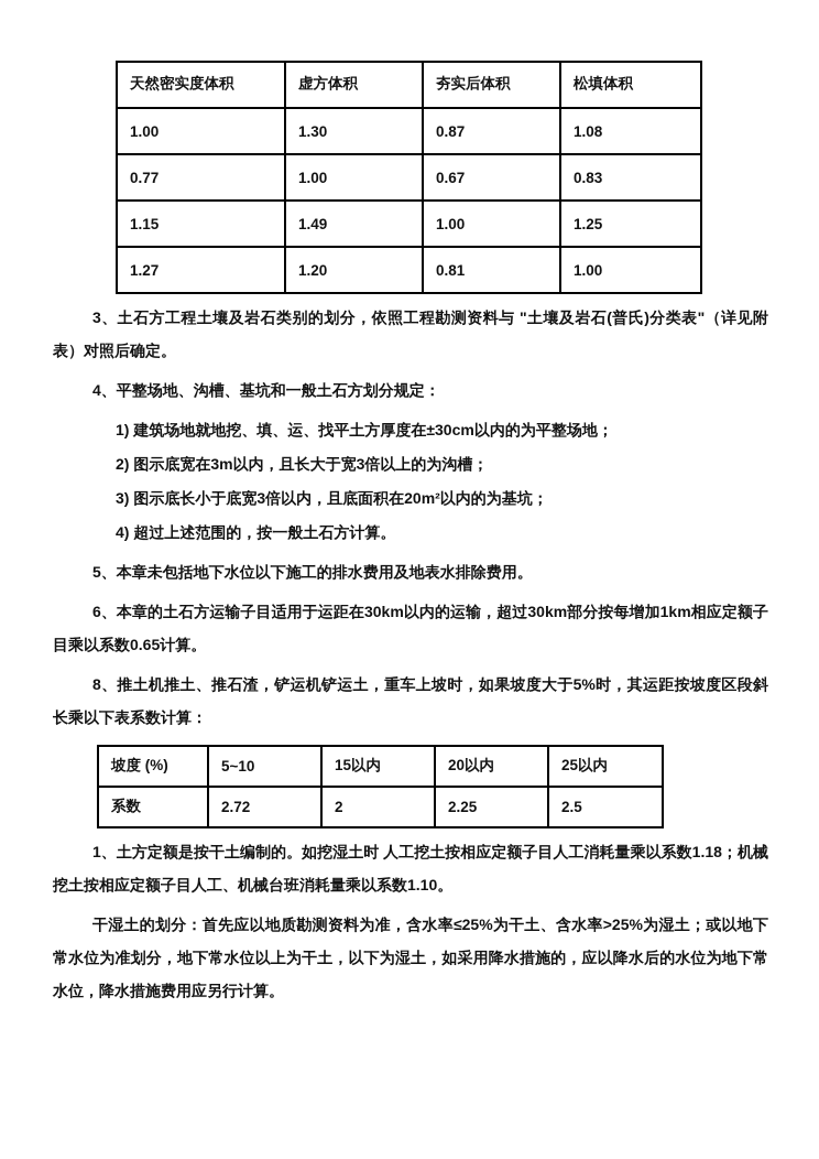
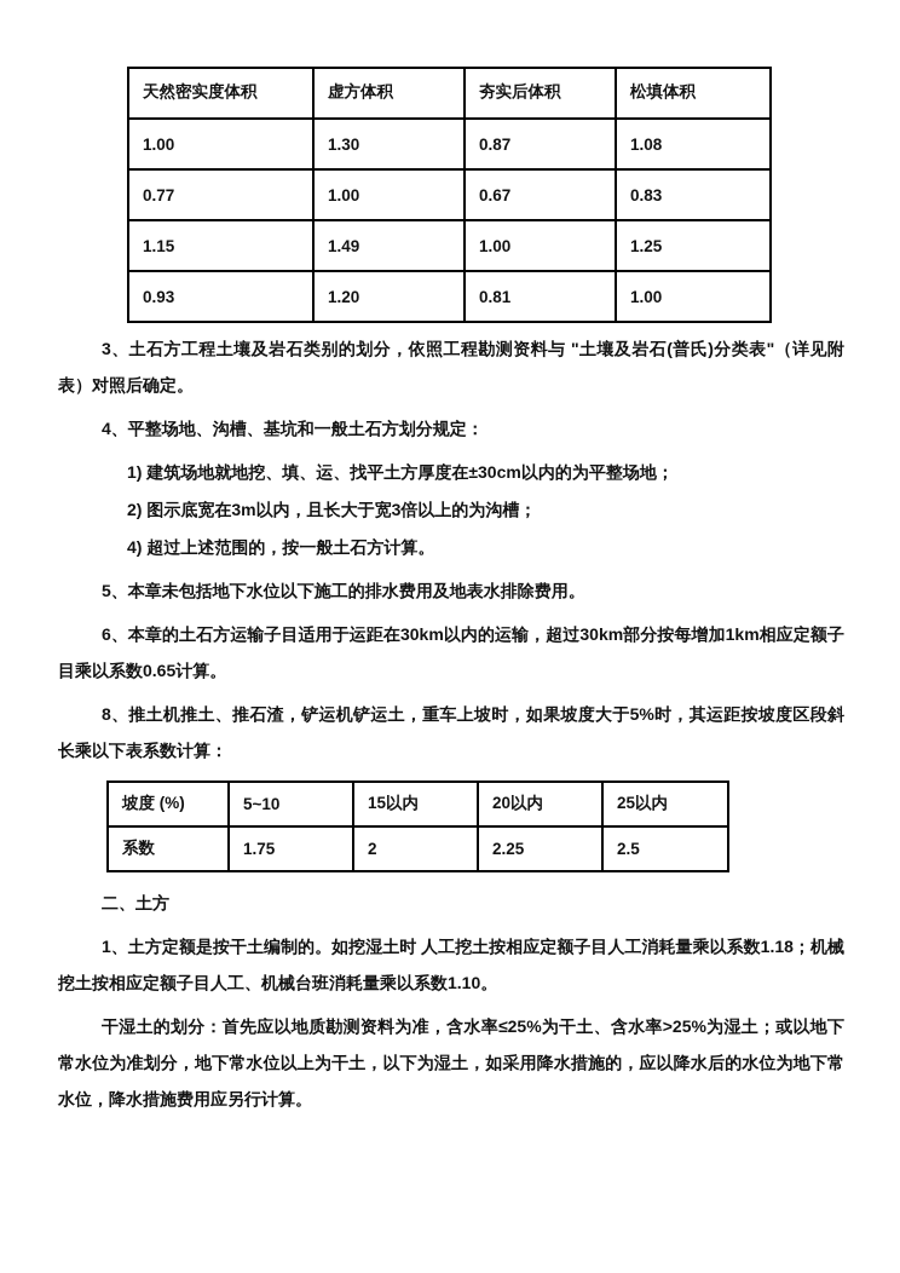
  天然密实度体积	虚方体积	夯实后体积	松填体积
  1.00	1.30	0.87	1.08
  0.77	1.00	0.67	0.83
  1.15	1.49	1.00	1.25
- 1.27	1.20	0.81	1.00
+ 0.93	1.20	0.81	1.00
  3、土石方工程土壤及岩石类别的划分，依照工程勘测资料与 "土壤及岩石(普氏)分类表"（详见附表）对照后确定。
  4、平整场地、沟槽、基坑和一般土石方划分规定：
  1) 建筑场地就地挖、填、运、找平土方厚度在±30cm以内的为平整场地；
  2) 图示底宽在3m以内，且长大于宽3倍以上的为沟槽；
- 3) 图示底长小于底宽3倍以内，且底面积在20m²以内的为基坑；
  4) 超过上述范围的，按一般土石方计算。
  5、本章未包括地下水位以下施工的排水费用及地表水排除费用。
  6、本章的土石方运输子目适用于运距在30km以内的运输，超过30km部分按每增加1km相应定额子目乘以系数0.65计算。
  8、推土机推土、推石渣，铲运机铲运土，重车上坡时，如果坡度大于5%时，其运距按坡度区段斜长乘以下表系数计算：
  坡度 (%)	5~10	15以内	20以内	25以内
- 系数	2.72	2	2.25	2.5
+ 系数	1.75	2	2.25	2.5
+ 二、土方
  1、土方定额是按干土编制的。如挖湿土时 人工挖土按相应定额子目人工消耗量乘以系数1.18；机械挖土按相应定额子目人工、机械台班消耗量乘以系数1.10。
  干湿土的划分：首先应以地质勘测资料为准，含水率≤25%为干土、含水率>25%为湿土；或以地下常水位为准划分，地下常水位以上为干土，以下为湿土，如采用降水措施的，应以降水后的水位为地下常水位，降水措施费用应另行计算。
